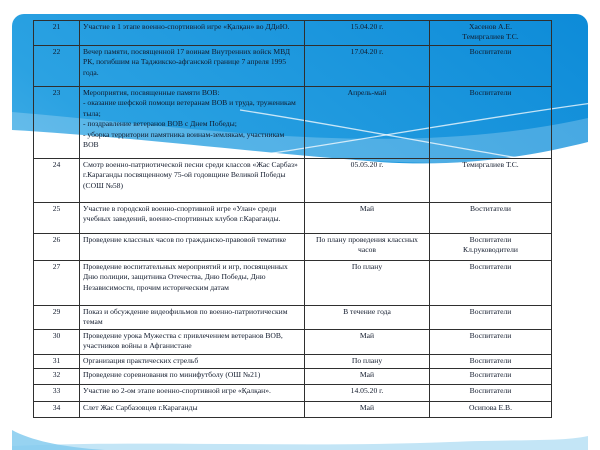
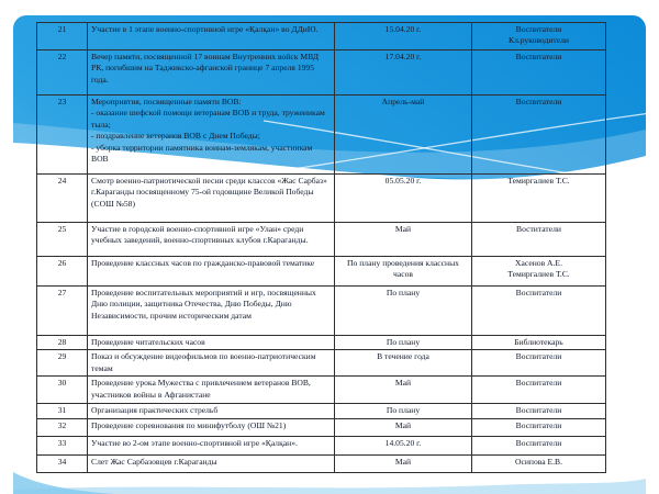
- 21	Участие в 1 этапе военно-спортивной игре «Қалқан» во ДДиЮ.	15.04.20 г.	Хасенов А.Е. Темиргалиев Т.С.
+ 21	Участие в 1 этапе военно-спортивной игре «Қалқан» во ДДиЮ.	15.04.20 г.	Воспитатели Кл.руководители
  22	Вечер памяти, посвященной 17 воинам Внутренних войск МВД РК, погибшим на Таджикско-афганской границе 7 апреля 1995 года.	17.04.20 г.	Воспитатели
  23	Мероприятия, посвященные памяти ВОВ: - оказание шефской помощи ветеранам ВОВ и труда, труженикам тыла; - поздравление ветеранов ВОВ с Днем Победы; - уборка территории памятника воинам-землякам, участникам ВОВ	Апрель-май	Воспитатели
  24	Смотр военно-патриотической песни среди классов «Жас Сарбаз» г.Караганды посвященному 75-ой годовщине Великой Победы (СОШ №58)	05.05.20 г.	Темиргалиев Т.С.
  25	Участие в городской военно-спортивной игре «Улан» среди учебных заведений, военно-спортивных клубов г.Караганды.	Май	Воститатели
- 26	Проведение классных часов по гражданско-правовой тематике	По плану проведения классных часов	Воспитатели Кл.руководители
+ 26	Проведение классных часов по гражданско-правовой тематике	По плану проведения классных часов	Хасенов А.Е. Темиргалиев Т.С.
  27	Проведение воспитательных мероприятий и игр, посвященных Дню полиции, защитника Отечества, Дню Победы, Дню Независимости, прочим историческим датам	По плану	Воспитатели
+ 28	Проведение читательских часов	По плану	Библиотекарь
  29	Показ и обсуждение видеофильмов по военно-патриотическим темам	В течение года	Воспитатели
  30	Проведение урока Мужества с привлечением ветеранов ВОВ, участников войны в Афганистане	Май	Воспитатели
  31	Организация практических стрельб	По плану	Воспитатели
  32	Проведение соревнования по минифутболу (ОШ №21)	Май	Воспитатели
  33	Участие во 2-ом этапе военно-спортивной игре «Қалқан».	14.05.20 г.	Воспитатели
  34	Слет Жас Сарбазовцев г.Караганды	Май	Осипова Е.В.
